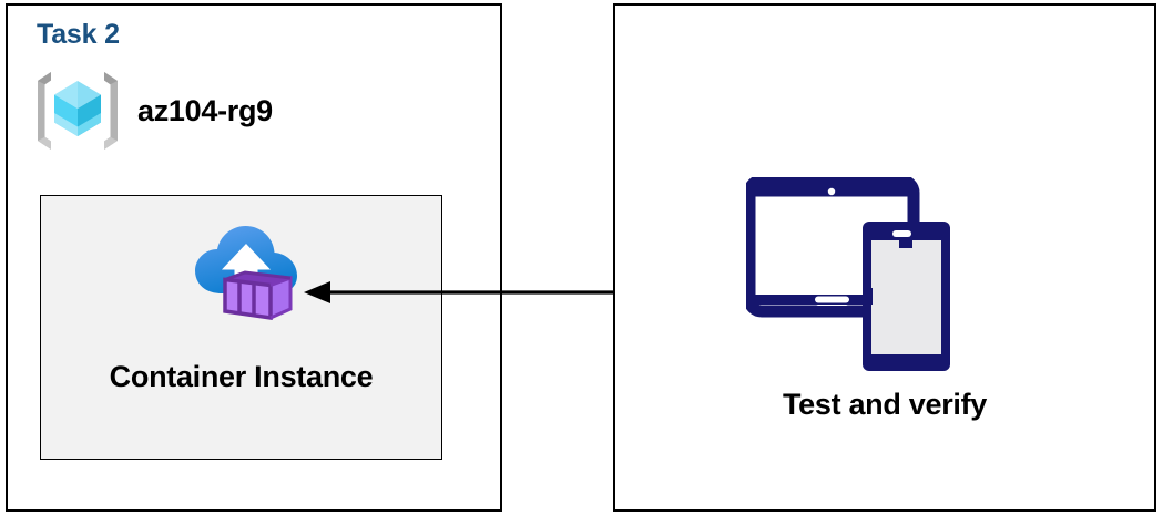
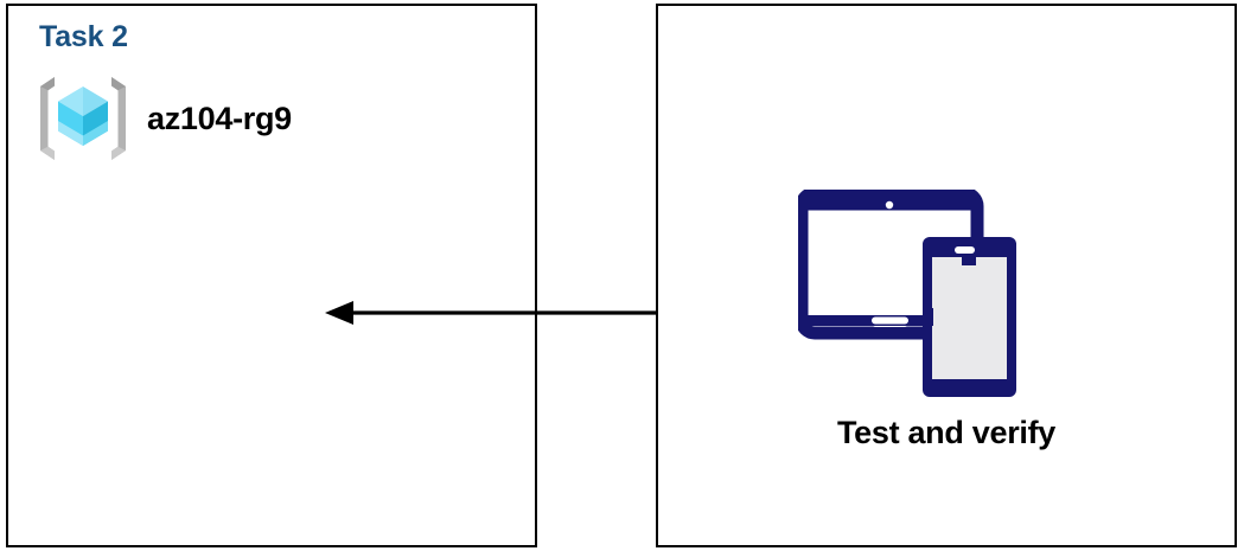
  az104-rg9
- Container Instance
  Task 2
  Test and verify
